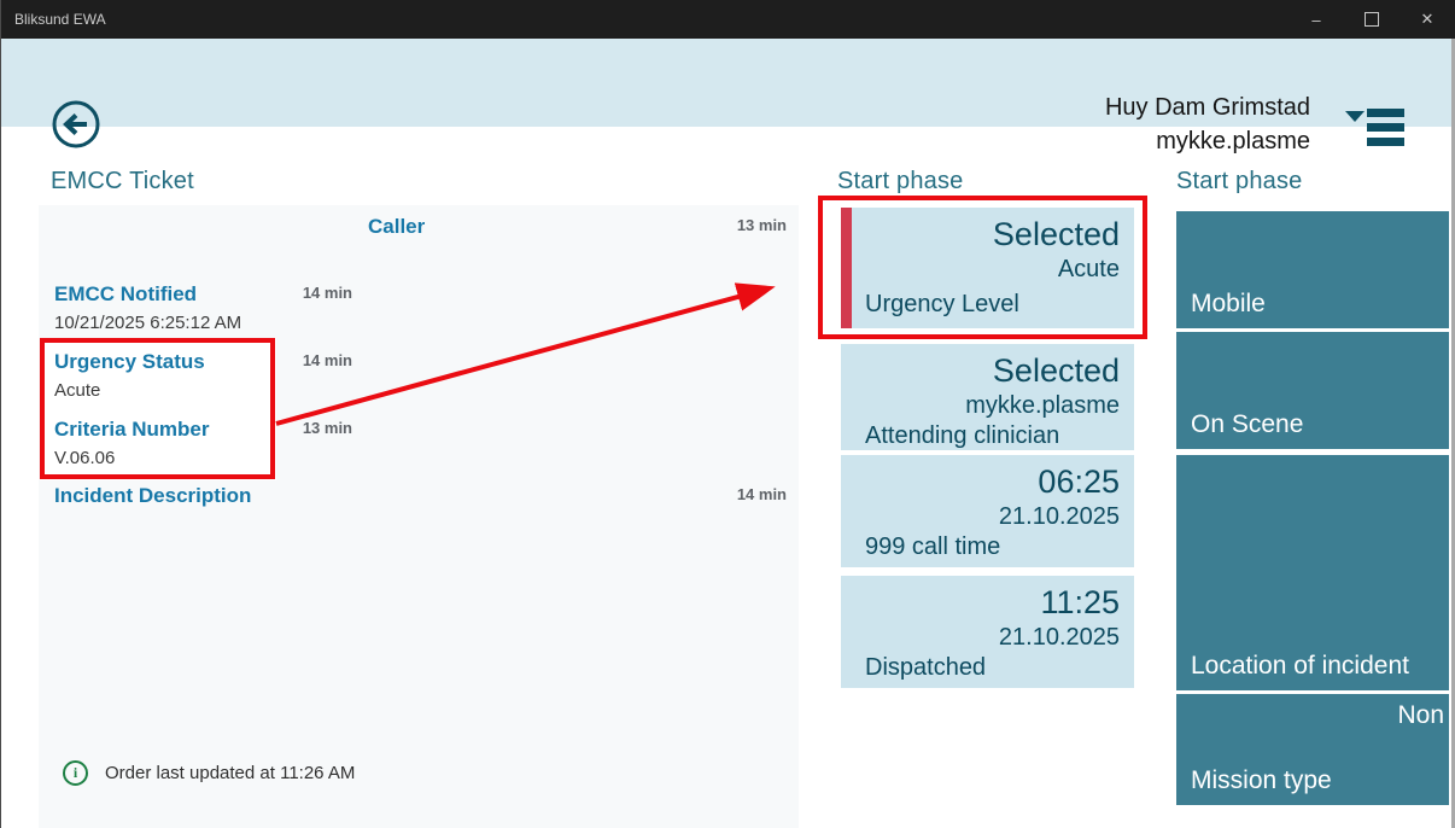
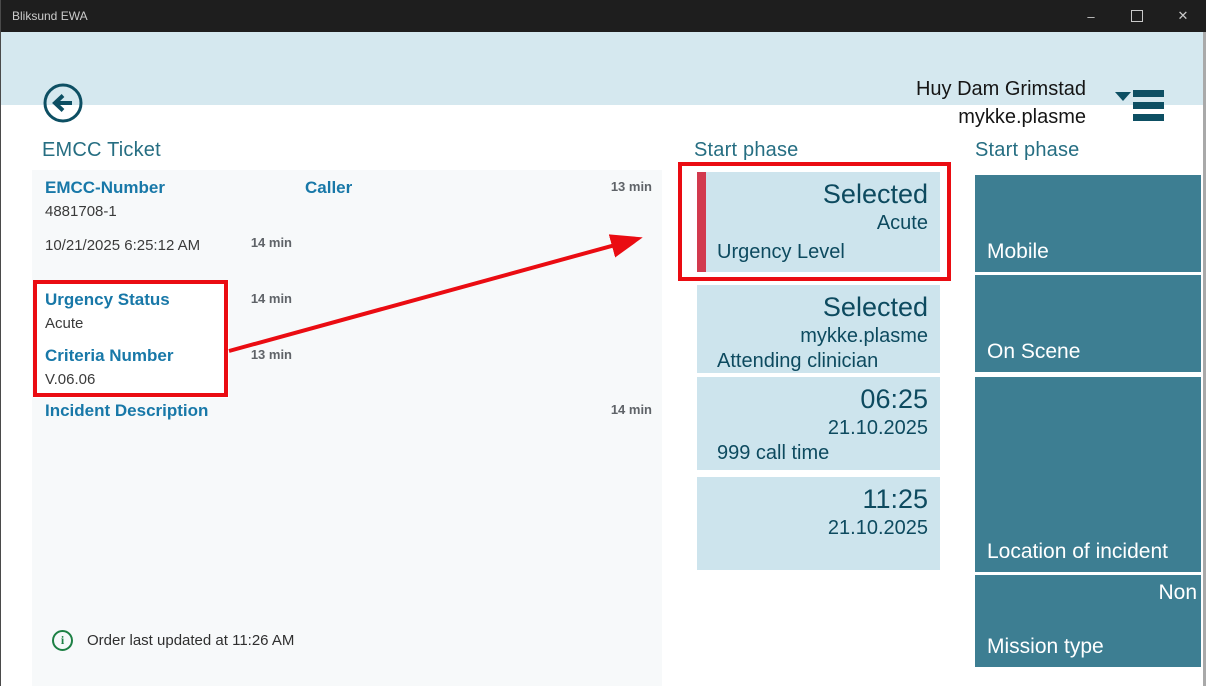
  Bliksund EWA
  –
  ✕
  Huy Dam Grimstad
  mykke.plasme
  EMCC Ticket
  Start phase
  Start phase
+ EMCC-Number
+ 4881708-1
  Caller
  13 min
- EMCC Notified
  10/21/2025 6:25:12 AM
  14 min
  Urgency Status
  Acute
  14 min
  Criteria Number
  V.06.06
  13 min
  Incident Description
  14 min
  i
  Order last updated at 11:26 AM
  Selected
  Acute
  Urgency Level
  Selected
  mykke.plasme
  Attending clinician
  06:25
  21.10.2025
  999 call time
  11:25
  21.10.2025
- Dispatched
  Mobile
  On Scene
  Location of incident
  Non
  Mission type
